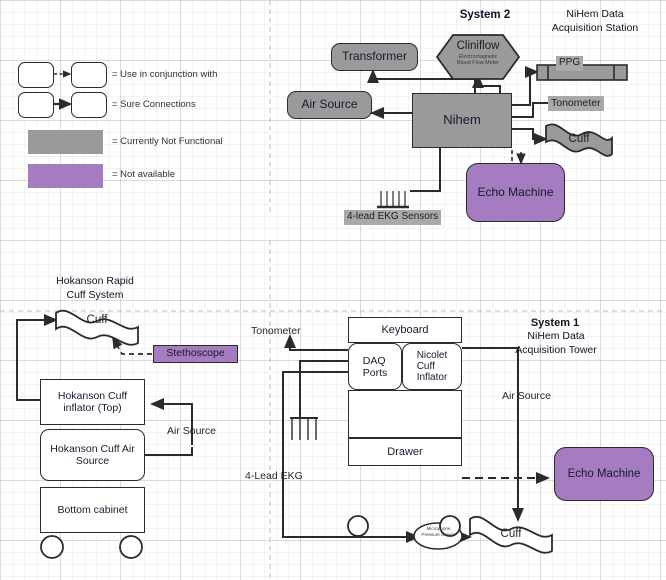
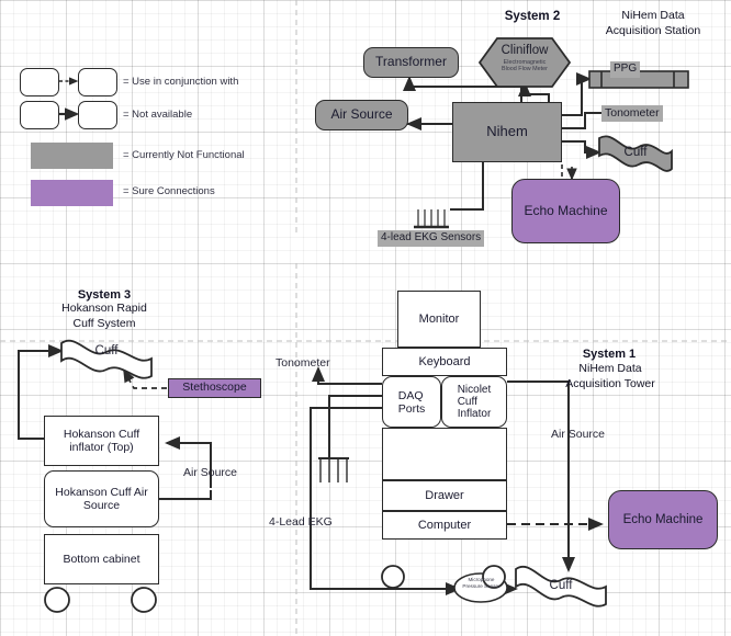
  = Use in conjunction with
- = Sure Connections
+ = Not available
  = Currently Not Functional
- = Not available
+ = Sure Connections
  System 2
  NiHem Data
  Acquisition Station
  Transformer
  Cliniflow
  Air Source
  Nihem
  PPG
  Tonometer
  Cuff
  Echo Machine
  4-lead EKG Sensors
+ System 3
  Hokanson Rapid
  Cuff System
  Cuff
  Stethoscope
  Hokanson Cuff
  inflator (Top)
  Hokanson Cuff Air
  Source
  Bottom cabinet
  Air Source
  System 1
  NiHem Data
  Acquisition Tower
+ Monitor
  Keyboard
  DAQ
  Ports
  Nicolet
  Cuff
  Inflator
  Drawer
+ Computer
  Echo Machine
  Tonometer
  Air Source
  4-Lead EKG
  Cuff
